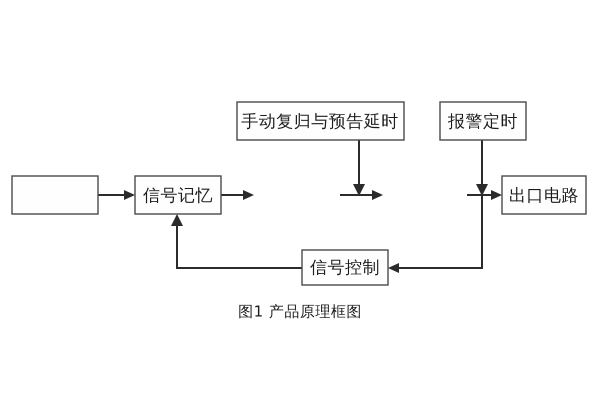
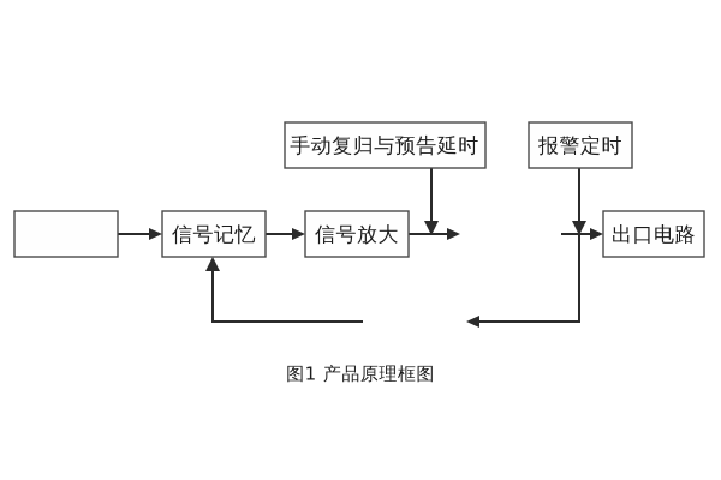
  信号记忆
+ 信号放大
  出口电路
  手动复归与预告延时
  报警定时
- 信号控制
  图1 产品原理框图
